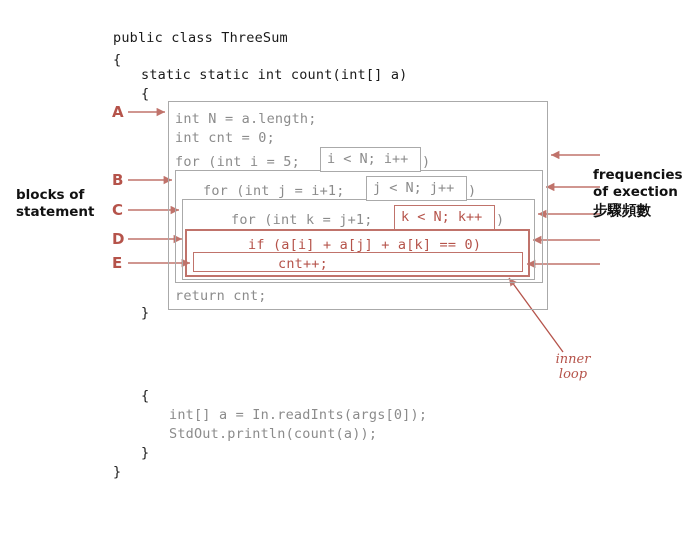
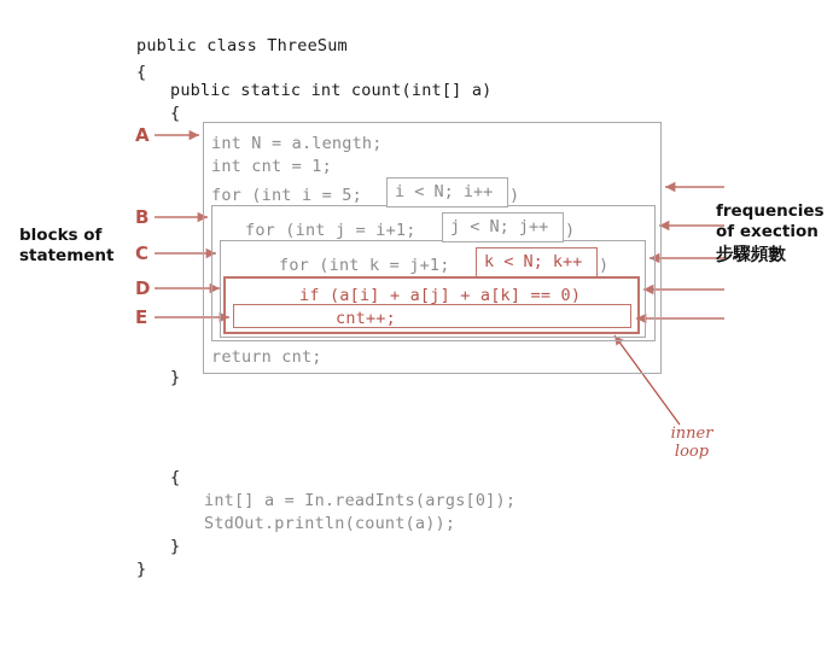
  public class ThreeSum
  {
- static static int count(int[] a)
+ public static int count(int[] a)
  {
  }
  {
  int[] a = In.readInts(args[0]);
  StdOut.println(count(a));
  }
  }
  int N = a.length;
- int cnt = 0;
+ int cnt = 1;
  for (int i = 5;
  i < N; i++
  )
  for (int j = i+1;
  j < N; j++
  )
  for (int k = j+1;
  k < N; k++
  )
  if (a[i] + a[j] + a[k] == 0)
  cnt++;
  return cnt;
  A
  B
  C
  D
  E
  blocks of
  statement
  frequencies
  of exection
  步驟頻數
  inner
  loop
